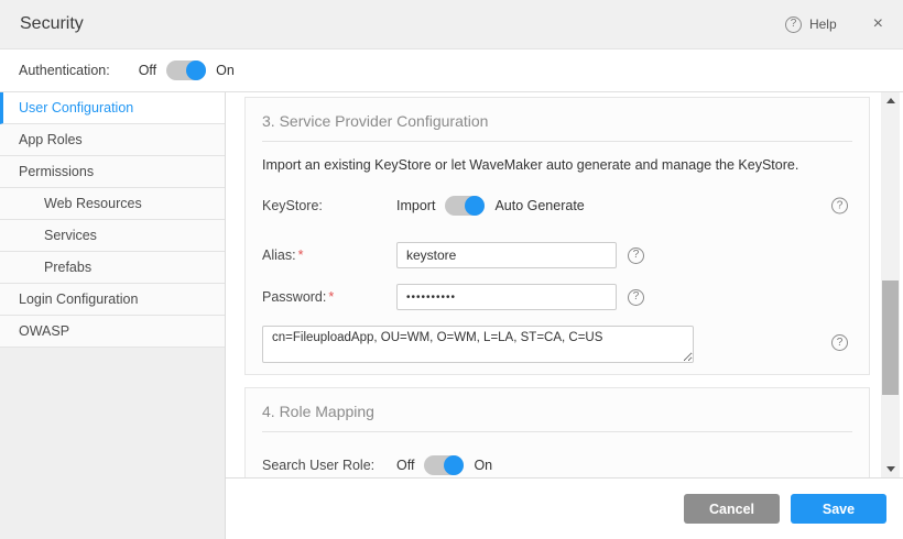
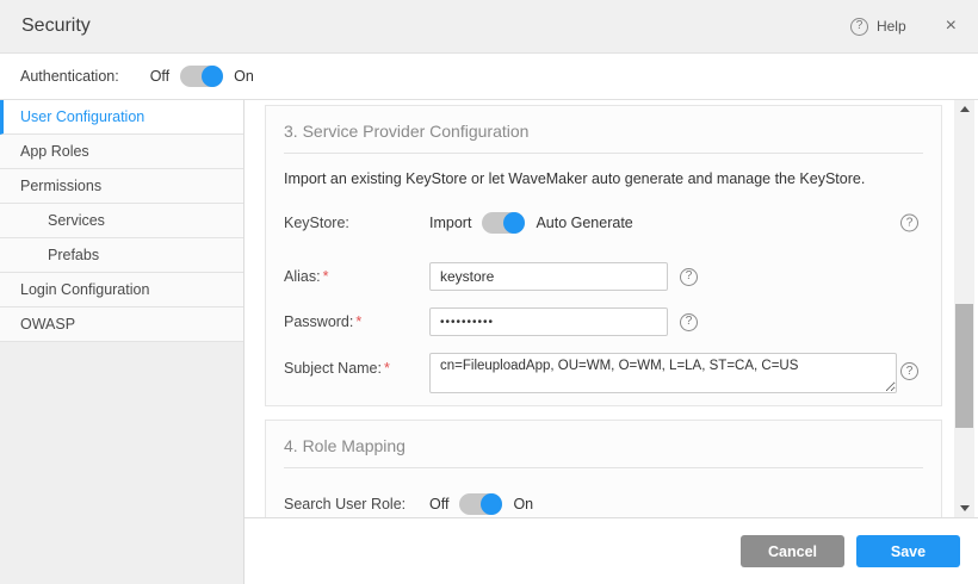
  Security
  ?
  Help
  ×
  Authentication:
  Off
  On
  User Configuration
  App Roles
  Permissions
- Web Resources
  Services
  Prefabs
  Login Configuration
  OWASP
  3. Service Provider Configuration
  Import an existing KeyStore or let WaveMaker auto generate and manage the KeyStore.
  KeyStore:
  Import
  Auto Generate
  ?
  Alias: *
  keystore
  ?
  Password: *
  ••••••••••
  ?
+ Subject Name: *
  cn=FileuploadApp, OU=WM, O=WM, L=LA, ST=CA, C=US
  ?
  4. Role Mapping
  Search User Role:
  Off
  On
  Cancel
  Save
